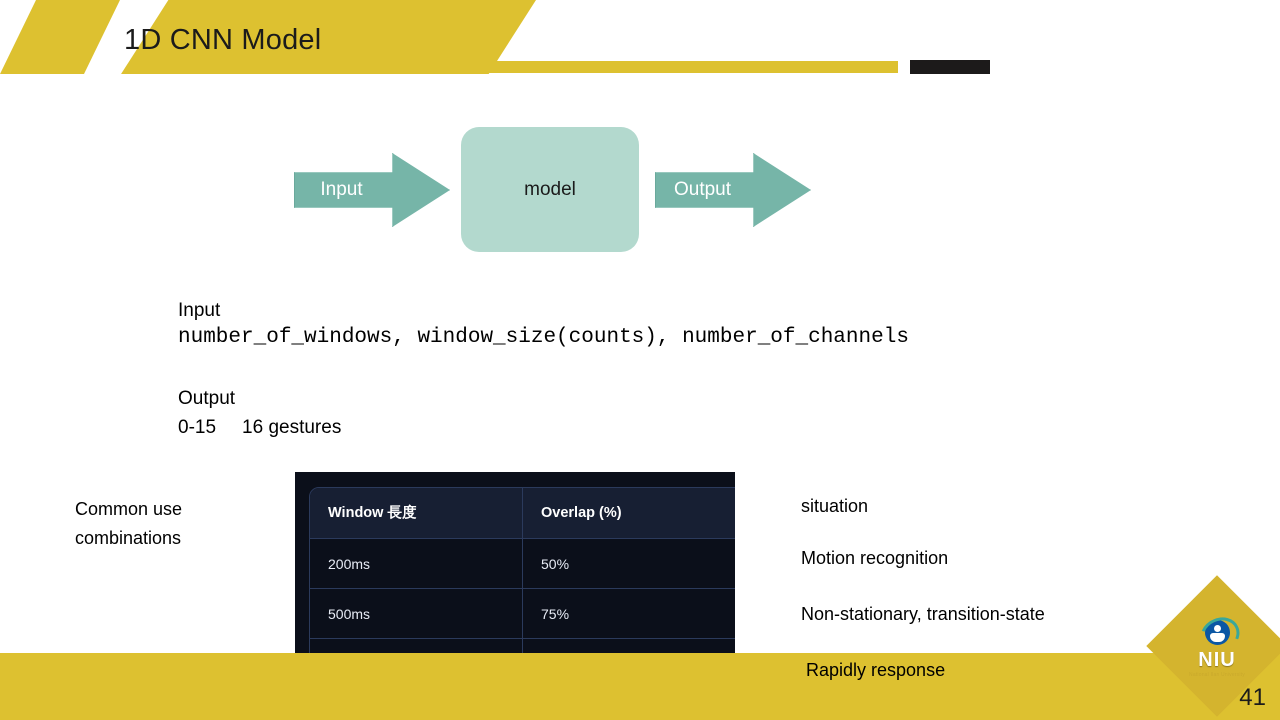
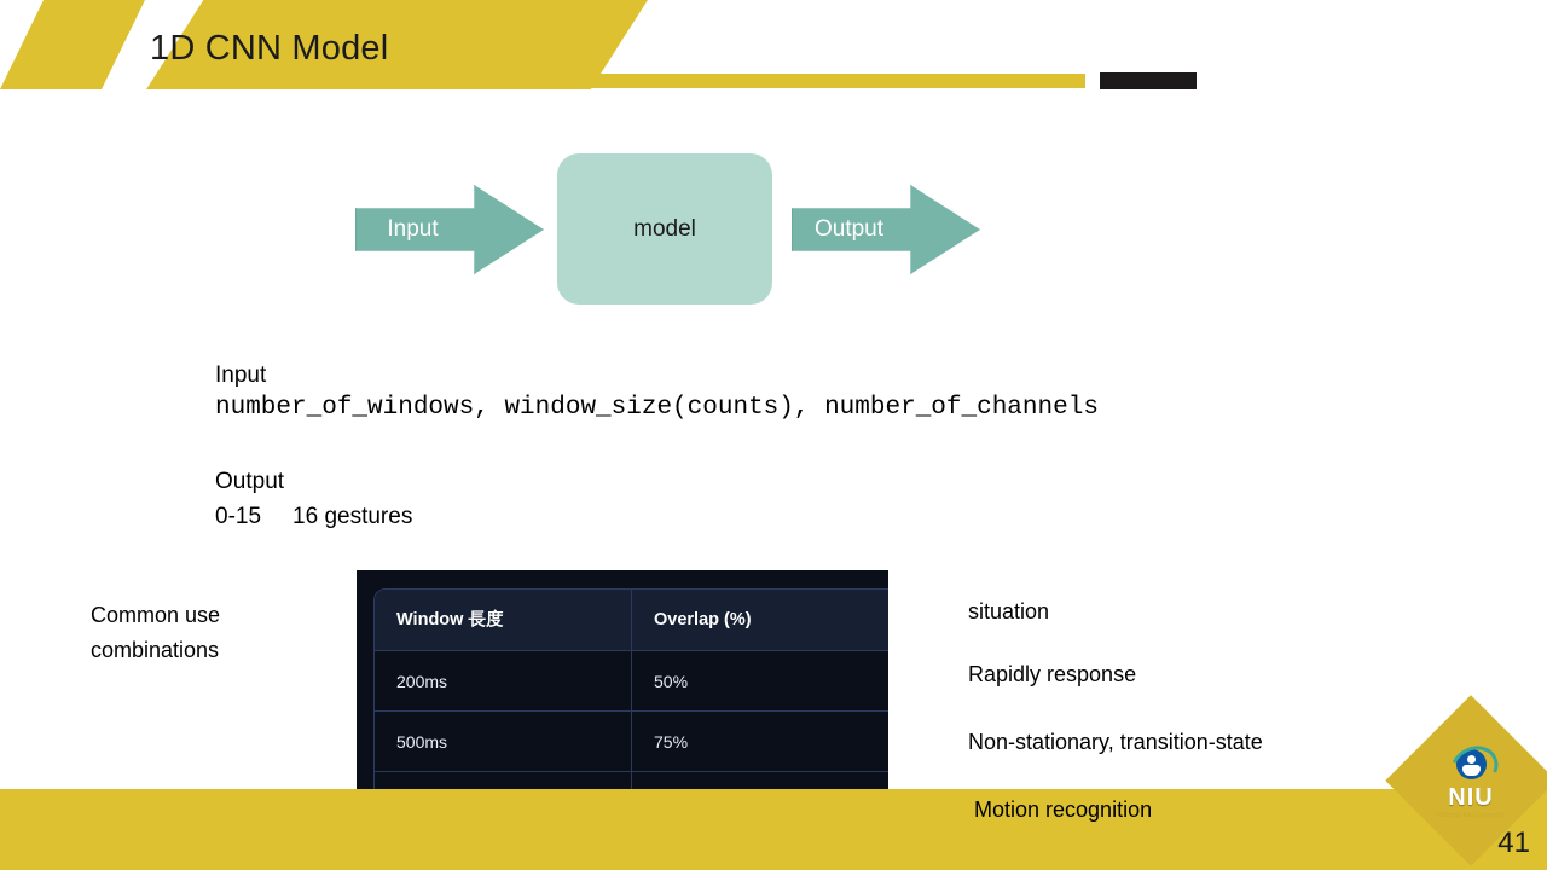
  1D CNN Model
  Input
  model
  Output
  Input
  number_of_windows, window_size(counts), number_of_channels
  Output
  0-15 16 gestures
  Common use
  combinations
  Window 長度
  Overlap (%)
  200ms
  50%
  500ms
  75%
  situation
- Motion recognition
+ Rapidly response
  Non-stationary, transition-state
- Rapidly response
+ Motion recognition
  NIU
  41
